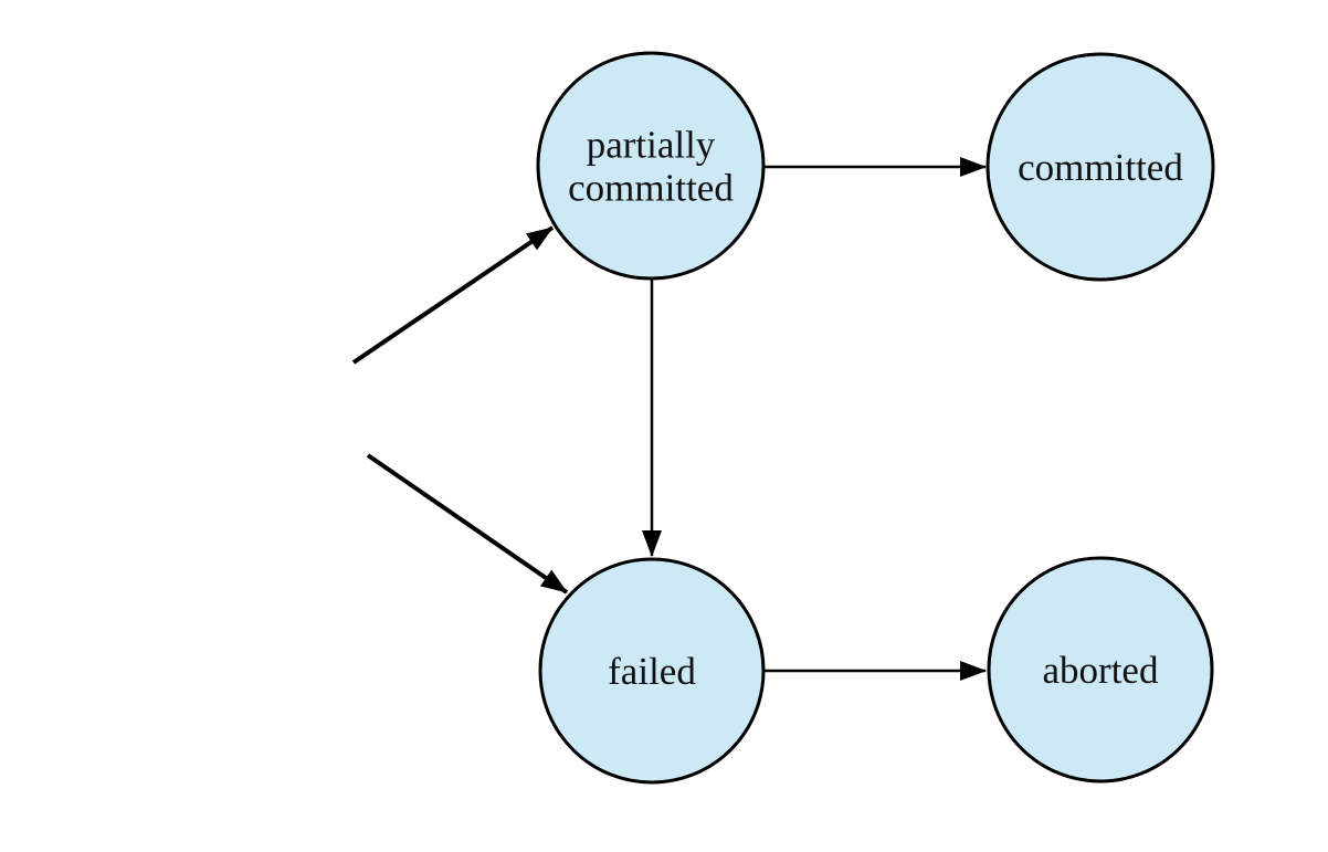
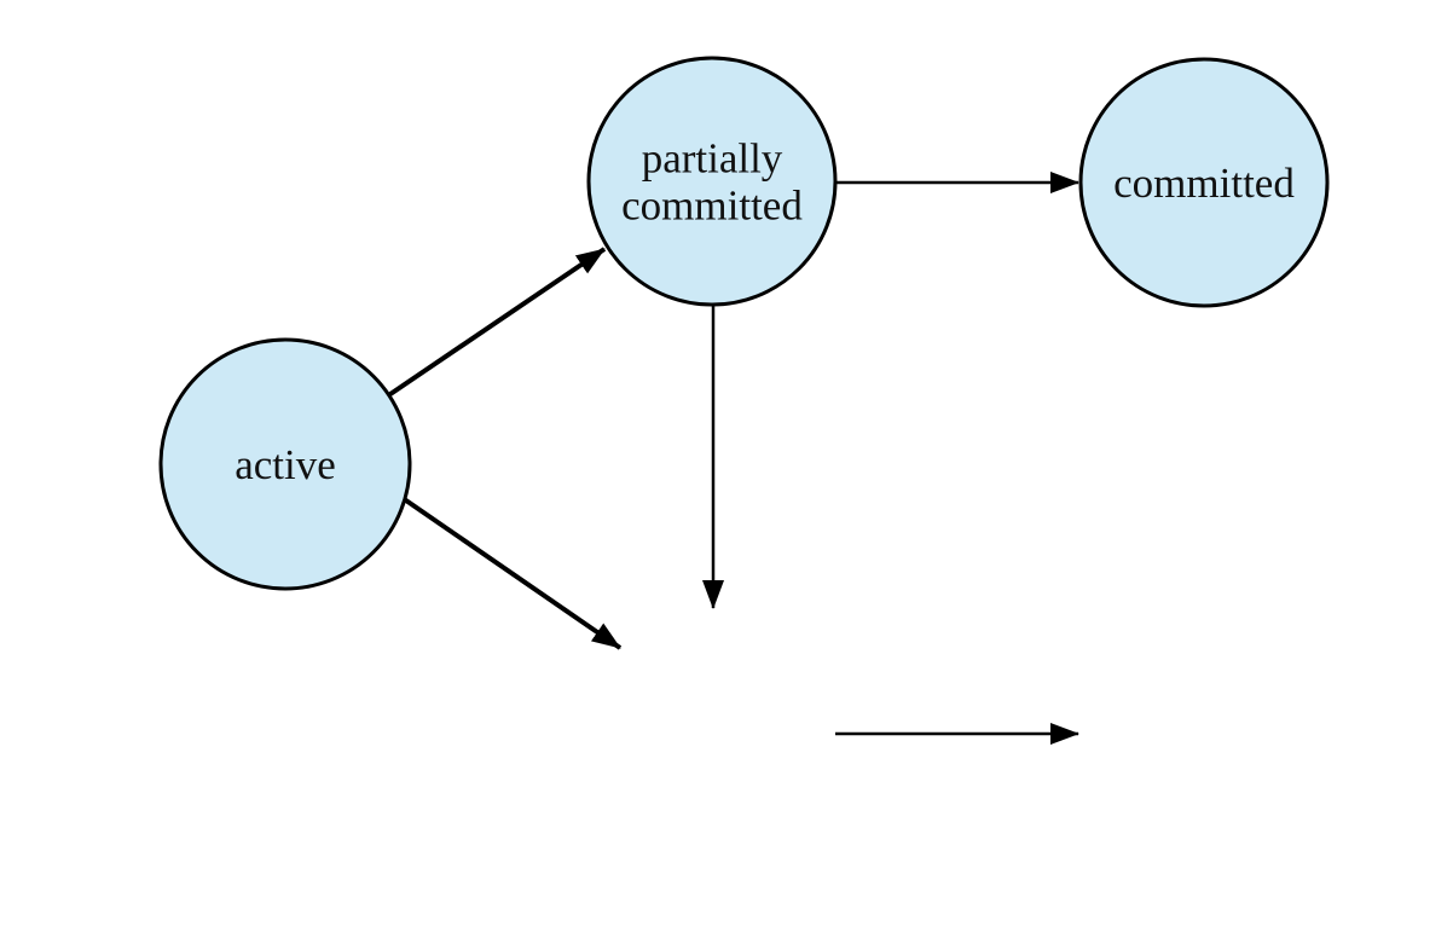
+ active
  partially committed
  committed
- failed
- aborted
